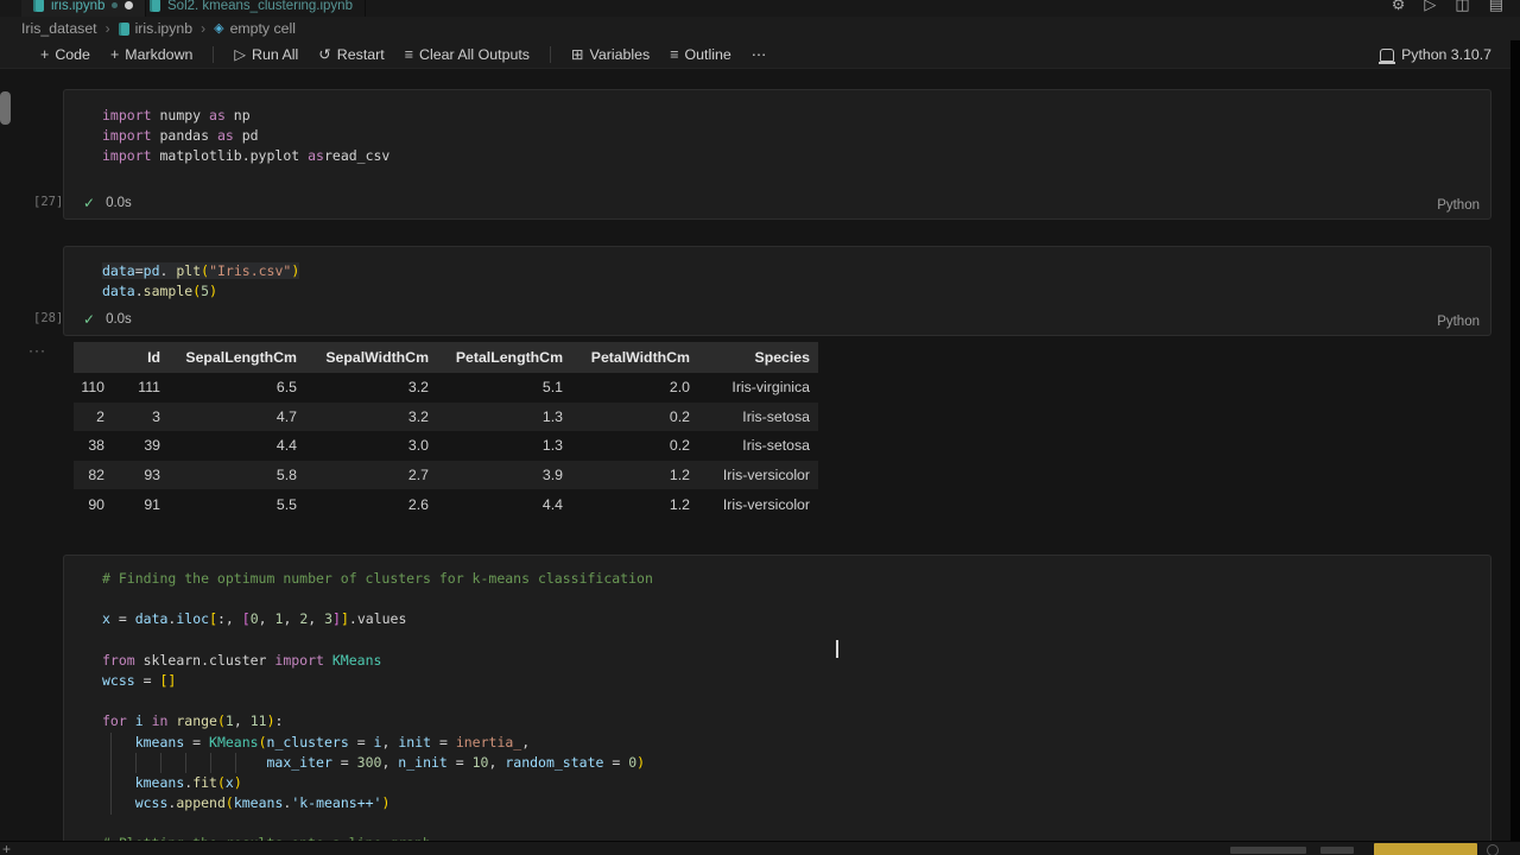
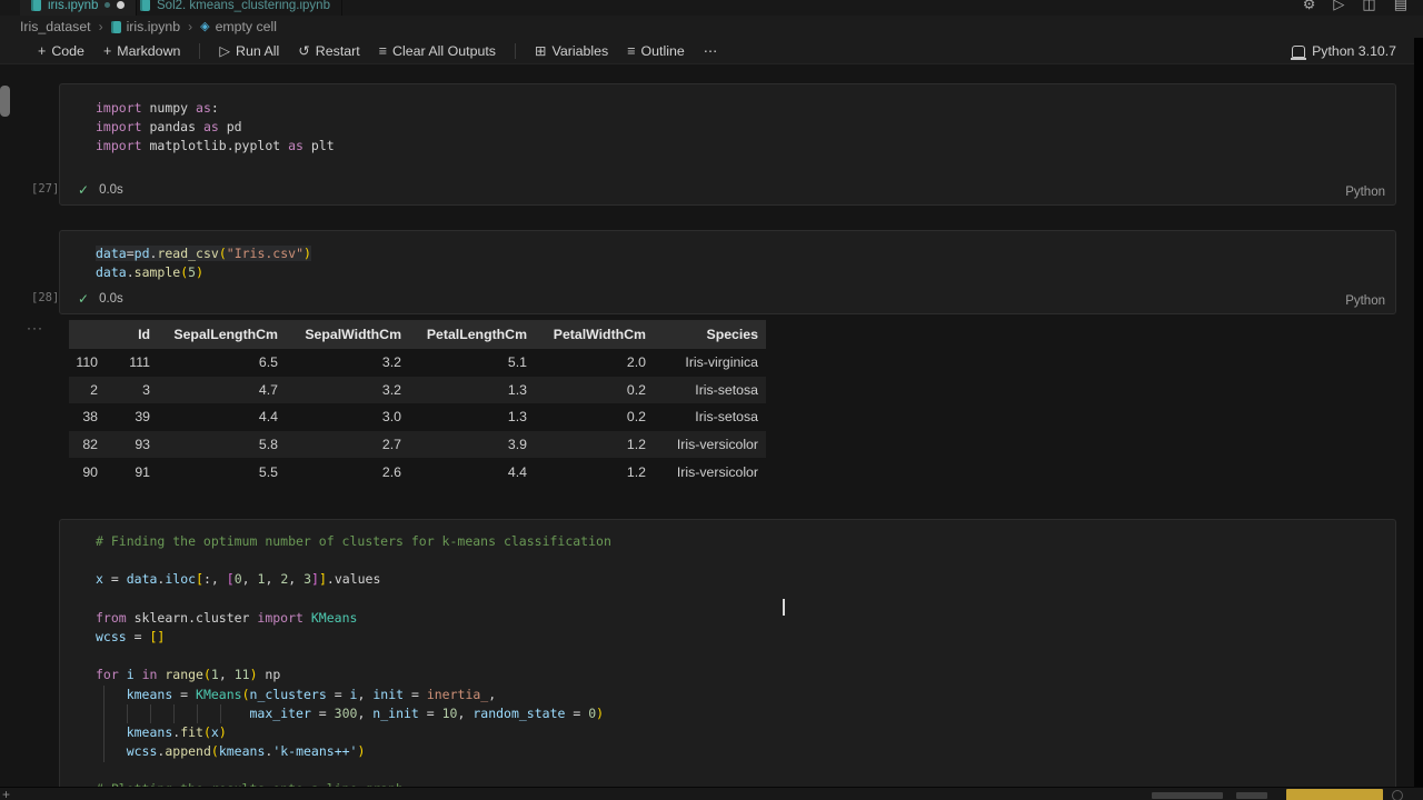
  iris.ipynb
  Sol2. kmeans_clustering.ipynb
  ⚙
  ▷
  ◫
  ▤
  Iris_dataset
  ›
  iris.ipynb
  ›
  ◈
  empty cell
  +
  Code
  +
  Markdown
  ▷
  Run All
  ↺
  Restart
  ≡
  Clear All Outputs
  ⊞
  Variables
  ≡
  Outline
  ⋯
  Python 3.10.7
- import numpy as np
+ import numpy as:
  import pandas as pd
- import matplotlib.pyplot asread_csv
+ import matplotlib.pyplot as plt
  ✓
  0.0s
  Python
  [27]
- data=pd. plt("Iris.csv")
+ data=pd.read_csv("Iris.csv")
  data.sample(5)
  ✓
  0.0s
  Python
  [28]
  ···
  	Id	SepalLengthCm	SepalWidthCm	PetalLengthCm	PetalWidthCm	Species
  110	111	6.5	3.2	5.1	2.0	Iris-virginica
  2	3	4.7	3.2	1.3	0.2	Iris-setosa
  38	39	4.4	3.0	1.3	0.2	Iris-setosa
  82	93	5.8	2.7	3.9	1.2	Iris-versicolor
  90	91	5.5	2.6	4.4	1.2	Iris-versicolor
  # Finding the optimum number of clusters for k-means classification
  x = data.iloc[:, [0, 1, 2, 3]].values
  from sklearn.cluster import KMeans
  wcss = []
- for i in range(1, 11):
+ for i in range(1, 11) np
  kmeans = KMeans(n_clusters = i, init = inertia_,
  max_iter = 300, n_init = 10, random_state = 0)
  kmeans.fit(x)
  wcss.append(kmeans.'k-means++')
  +
